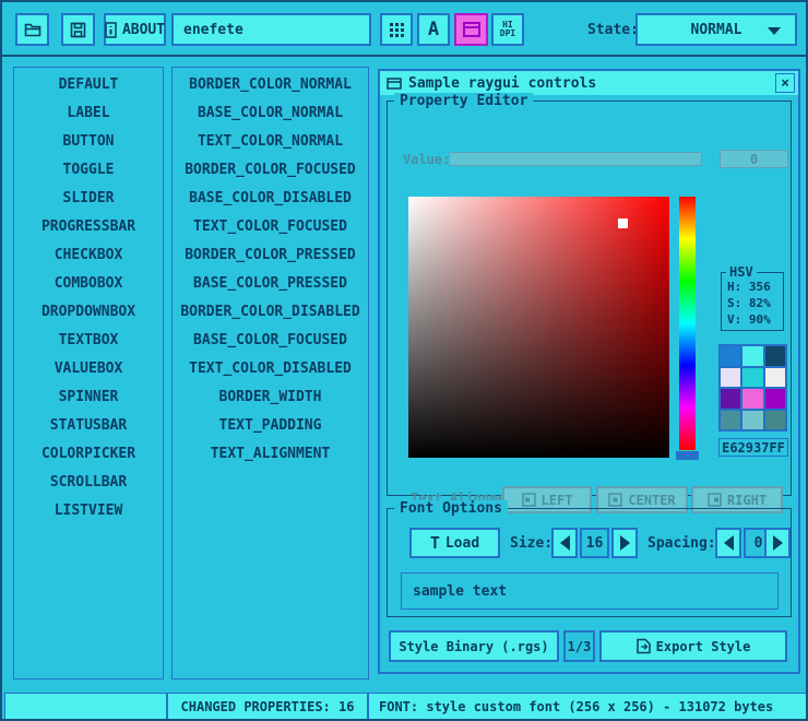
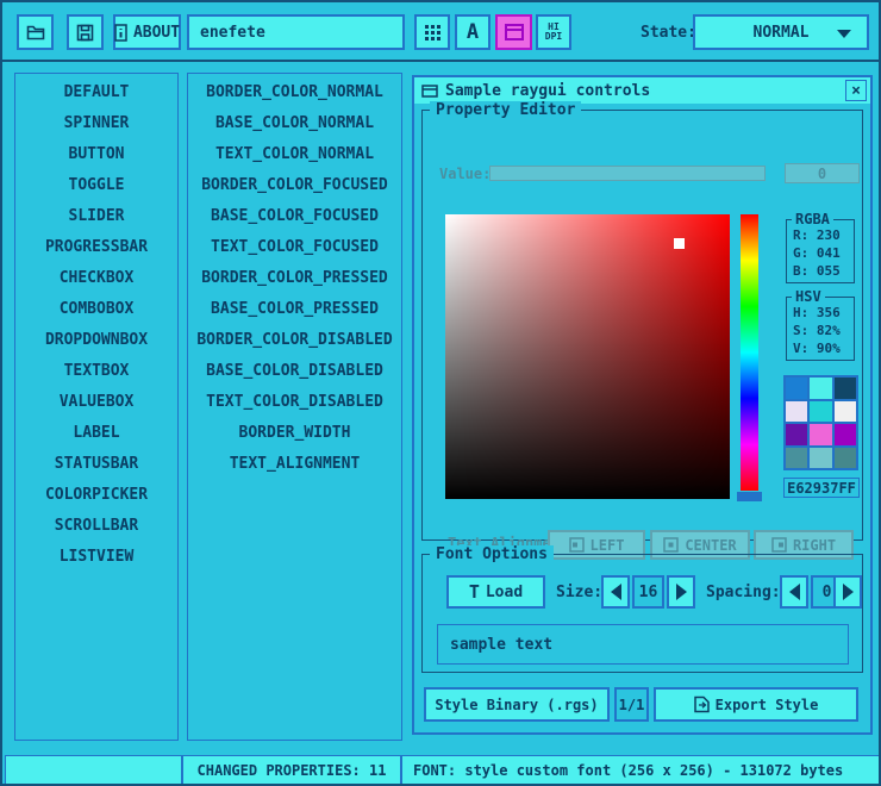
  ABOUT
  enefete
  A
  HI
  DPI
  State
  NORMAL
  DEFAULT
- LABEL
+ SPINNER
  BUTTON
  TOGGLE
  SLIDER
  PROGRESSBAR
  CHECKBOX
  COMBOBOX
  DROPDOWNBOX
  TEXTBOX
  VALUEBOX
- SPINNER
+ LABEL
  STATUSBAR
  COLORPICKER
  SCROLLBAR
  LISTVIEW
  BORDER_COLOR_NORMAL
  BASE_COLOR_NORMAL
  TEXT_COLOR_NORMAL
  BORDER_COLOR_FOCUSED
- BASE_COLOR_DISABLED
+ BASE_COLOR_FOCUSED
  TEXT_COLOR_FOCUSED
  BORDER_COLOR_PRESSED
  BASE_COLOR_PRESSED
  BORDER_COLOR_DISABLED
- BASE_COLOR_FOCUSED
+ BASE_COLOR_DISABLED
  TEXT_COLOR_DISABLED
  BORDER_WIDTH
- TEXT_PADDING
  TEXT_ALIGNMENT
  Sample raygui controls
  ×
  Property Editor
  Value:
  0
+ RGBA
+ R: 230
+ G: 041
+ B: 055
  HSV
  H: 356
  S: 82%
  V: 90%
  E62937FF
  Text Alignm
  LEFT
  CENTER
  RIGHT
  Font Options
  T
  Load
  Size:
  16
  Spacing:
  0
  sample text
  Style Binary (.rgs)
- 1/3
+ 1/1
  Export Style
- CHANGED PROPERTIES: 16
+ CHANGED PROPERTIES: 11
  FONT: style custom font (256 x 256) - 131072 bytes
